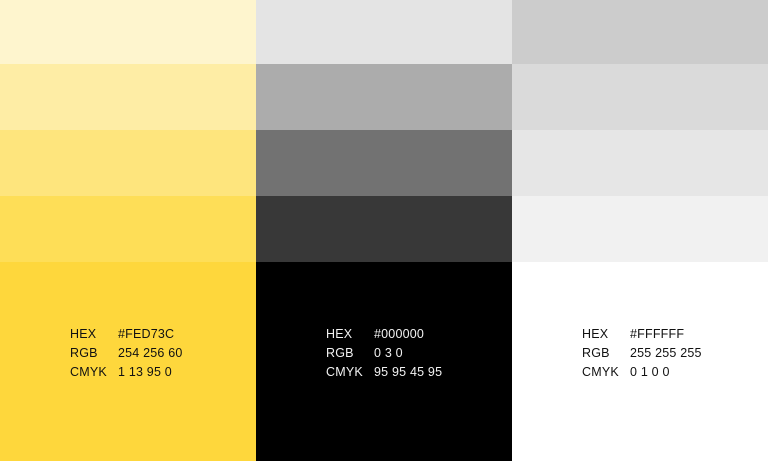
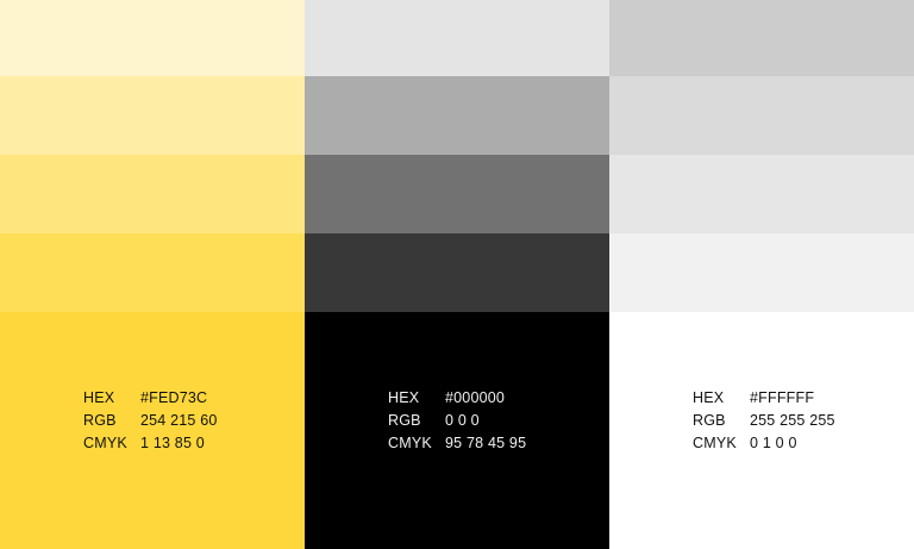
  HEX
  #FED73C
  RGB
- 254 256 60
+ 254 215 60
  CMYK
- 1 13 95 0
+ 1 13 85 0
  HEX
  #000000
  RGB
- 0 3 0
+ 0 0 0
  CMYK
- 95 95 45 95
+ 95 78 45 95
  HEX
  #FFFFFF
  RGB
  255 255 255
  CMYK
  0 1 0 0
